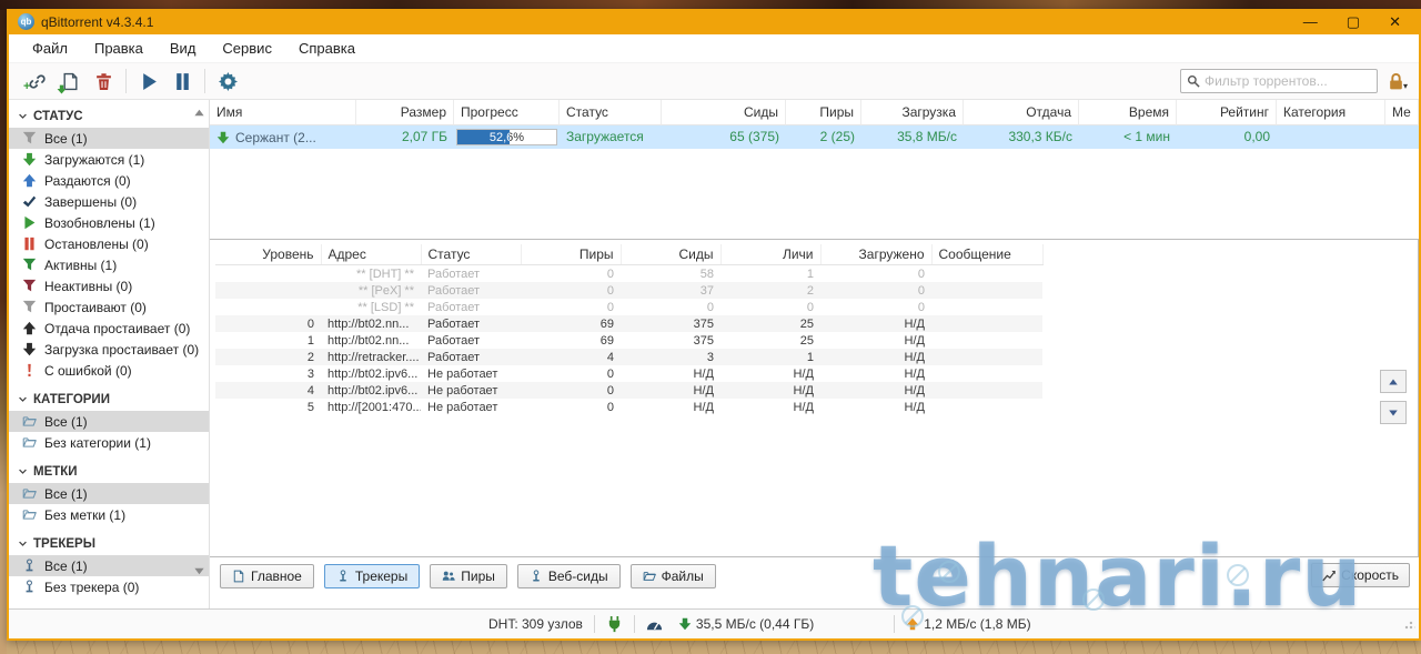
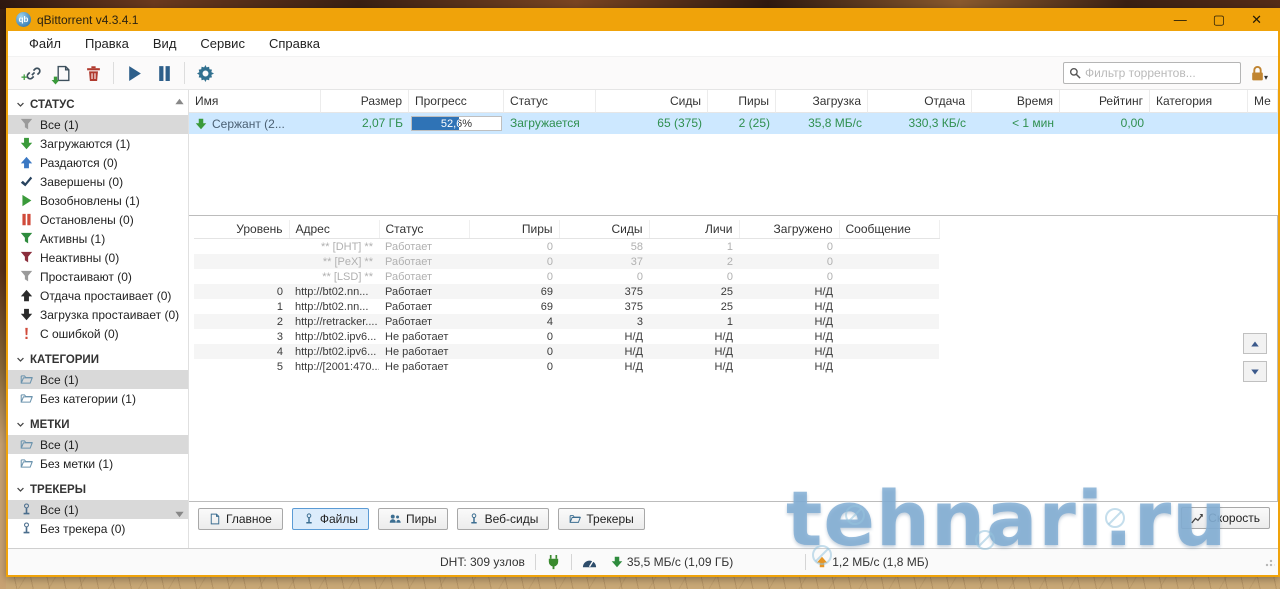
  qb
  qBittorrent v4.3.4.1
  —
  ▢
  ✕
  Файл
  Правка
  Вид
  Сервис
  Справка
  +
  Фильтр торрентов...
  ▾
  СТАТУС
  Все (1)
  Загружаются (1)
  Раздаются (0)
  Завершены (0)
  Возобновлены (1)
  Остановлены (0)
  Активны (1)
  Неактивны (0)
  Простаивают (0)
  Отдача простаивает (0)
  Загрузка простаивает (0)
  С ошибкой (0)
  КАТЕГОРИИ
  Все (1)
  Без категории (1)
  МЕТКИ
  Все (1)
  Без метки (1)
  ТРЕКЕРЫ
  Все (1)
  Без трекера (0)
  Имя
  Размер
  Прогресс
  Статус
  Сиды
  Пиры
  Загрузка
  Отдача
  Время
  Рейтинг
  Категория
  Ме
  Сержант (2...
  2,07 ГБ
  Загружается
  65 (375)
  2 (25)
  35,8 МБ/с
  330,3 КБ/с
  < 1 мин
  0,00
  Уровень	Адрес	Статус	Пиры	Сиды	Личи	Загружено	Сообщение
  	** [DHT] **	Работает	0	58	1	0
  	** [PeX] **	Работает	0	37	2	0
  	** [LSD] **	Работает	0	0	0	0
  0	http://bt02.nn...	Работает	69	375	25	Н/Д
  1	http://bt02.nn...	Работает	69	375	25	Н/Д
  2	http://retracker....	Работает	4	3	1	Н/Д
  3	http://bt02.ipv6...	Не работает	0	Н/Д	Н/Д	Н/Д
  4	http://bt02.ipv6...	Не работает	0	Н/Д	Н/Д	Н/Д
  5	http://[2001:470..	Не работает	0	Н/Д	Н/Д	Н/Д
  Главное
- Трекеры
+ Файлы
  Пиры
  Веб-сиды
- Файлы
+ Трекеры
  Скорость
  DHT: 309 узлов
- 35,5 МБ/с (0,44 ГБ)
+ 35,5 МБ/с (1,09 ГБ)
  1,2 МБ/с (1,8 МБ)
  tehnari.ru
